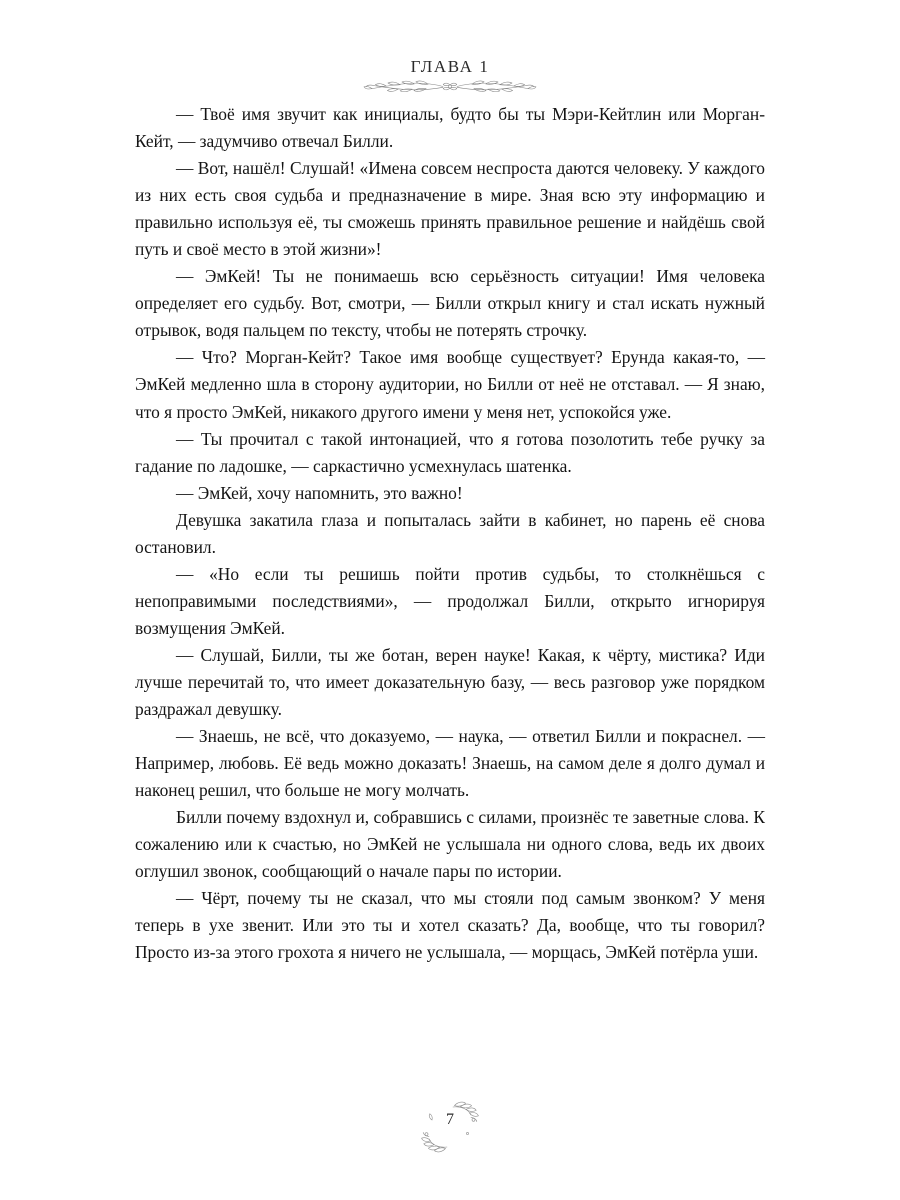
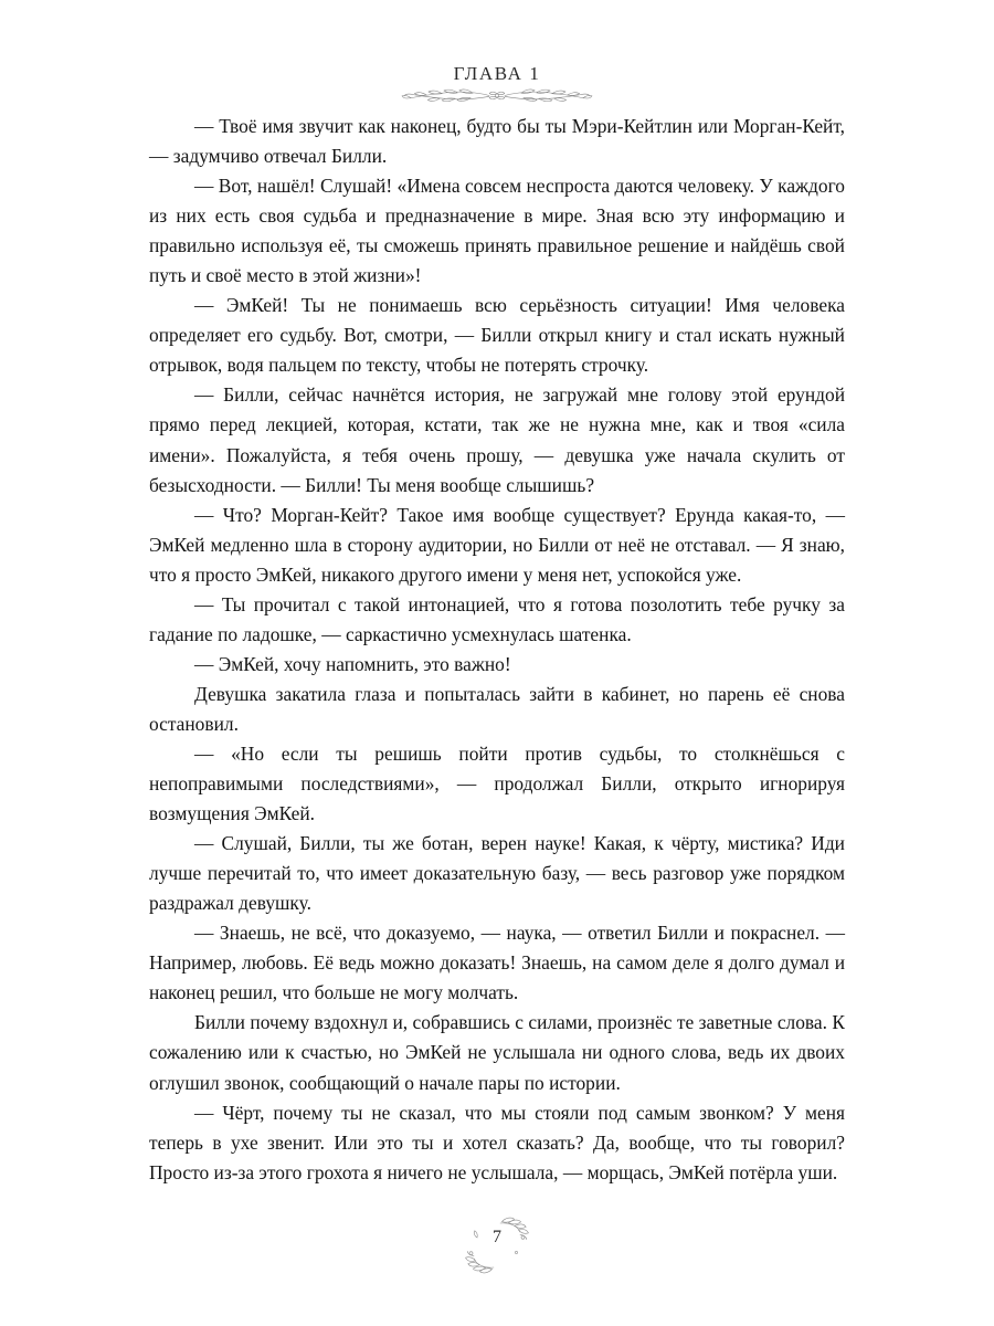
  ГЛАВА 1
- — Твоё имя звучит как инициалы, будто бы ты Мэри-Кейтлин или Морган-Кейт, — задумчиво отвечал Билли.
+ — Твоё имя звучит как наконец, будто бы ты Мэри-Кейтлин или Морган-Кейт, — задумчиво отвечал Билли.
  — Вот, нашёл! Слушай! «Имена совсем неспроста даются человеку. У каждого из них есть своя судьба и предназначение в мире. Зная всю эту информацию и правильно используя её, ты сможешь принять правильное решение и найдёшь свой путь и своё место в этой жизни»!
  — ЭмКей! Ты не понимаешь всю серьёзность ситуации! Имя человека определяет его судьбу. Вот, смотри, — Билли открыл книгу и стал искать нужный отрывок, водя пальцем по тексту, чтобы не потерять строчку.
+ — Билли, сейчас начнётся история, не загружай мне голову этой ерундой прямо перед лекцией, которая, кстати, так же не нужна мне, как и твоя «сила имени». Пожалуйста, я тебя очень прошу, — девушка уже начала скулить от безысходности. — Билли! Ты меня вообще слышишь?
  — Что? Морган-Кейт? Такое имя вообще существует? Ерунда какая-то, — ЭмКей медленно шла в сторону аудитории, но Билли от неё не отставал. — Я знаю, что я просто ЭмКей, никакого другого имени у меня нет, успокойся уже.
  — Ты прочитал с такой интонацией, что я готова позолотить тебе ручку за гадание по ладошке, — саркастично усмехнулась шатенка.
  — ЭмКей, хочу напомнить, это важно!
  Девушка закатила глаза и попыталась зайти в кабинет, но парень её снова остановил.
  — «Но если ты решишь пойти против судьбы, то столкнёшься с непоправимыми последствиями», — продолжал Билли, открыто игнорируя возмущения ЭмКей.
  — Слушай, Билли, ты же ботан, верен науке! Какая, к чёрту, мистика? Иди лучше перечитай то, что имеет доказательную базу, — весь разговор уже порядком раздражал девушку.
  — Знаешь, не всё, что доказуемо, — наука, — ответил Билли и покраснел. — Например, любовь. Её ведь можно доказать! Знаешь, на самом деле я долго думал и наконец решил, что больше не могу молчать.
  Билли почему вздохнул и, собравшись с силами, произнёс те заветные слова. К сожалению или к счастью, но ЭмКей не услышала ни одного слова, ведь их двоих оглушил звонок, сообщающий о начале пары по истории.
  — Чёрт, почему ты не сказал, что мы стояли под самым звонком? У меня теперь в ухе звенит. Или это ты и хотел сказать? Да, вообще, что ты говорил? Просто из-за этого грохота я ничего не услышала, — морщась, ЭмКей потёрла уши.
  7
